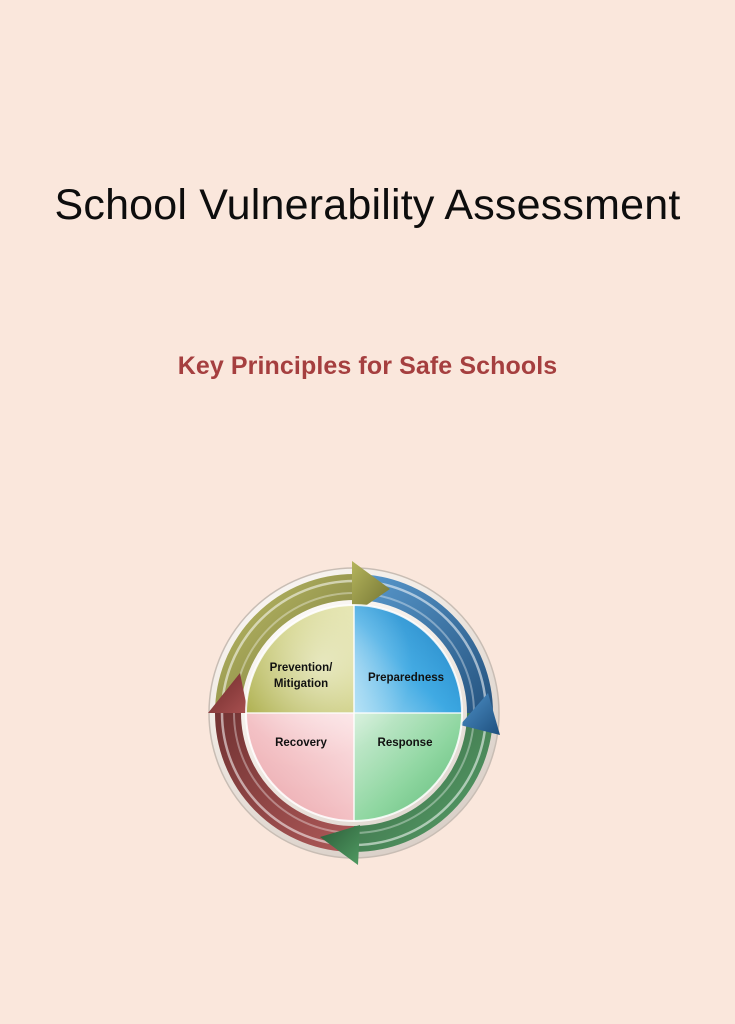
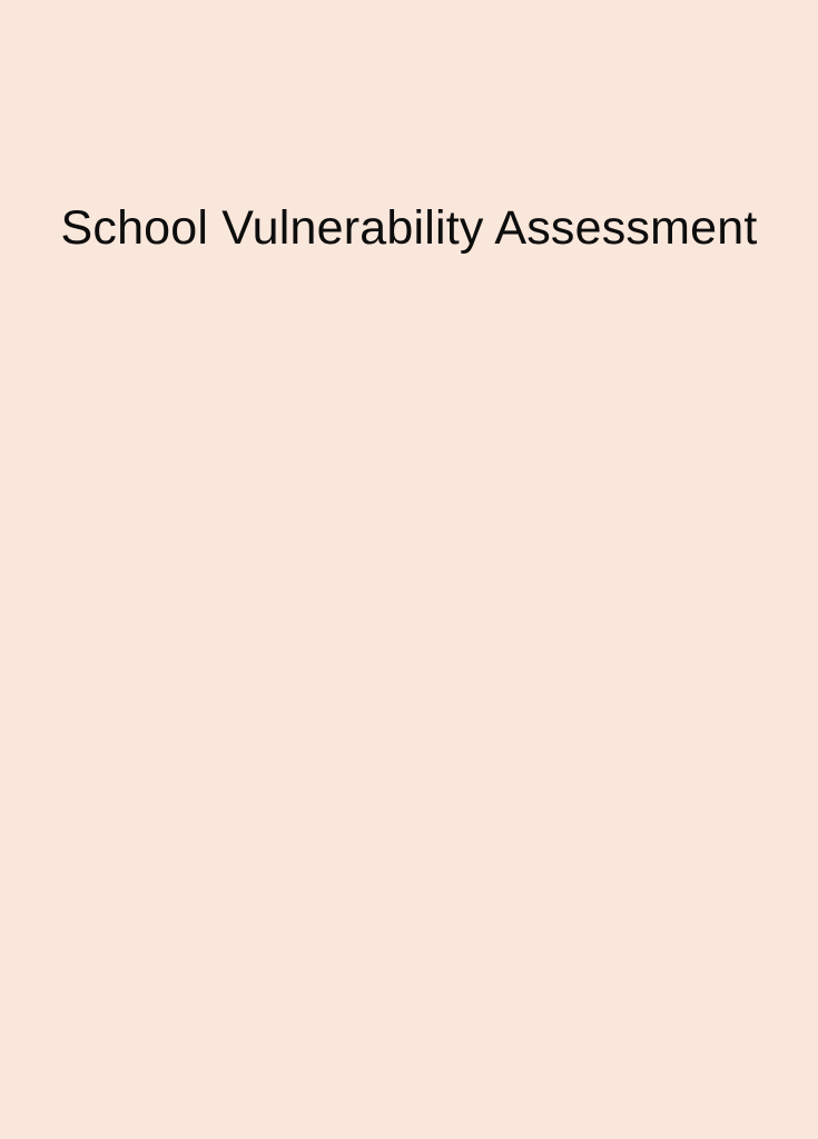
  School Vulnerability Assessment
- Key Principles for Safe Schools
- Prevention/
- Mitigation
- Preparedness
- Response
- Recovery
